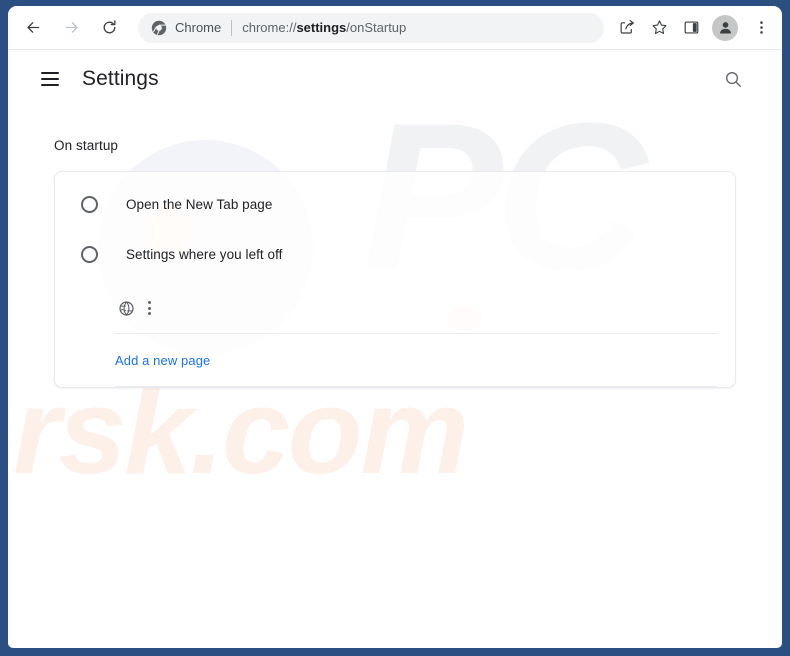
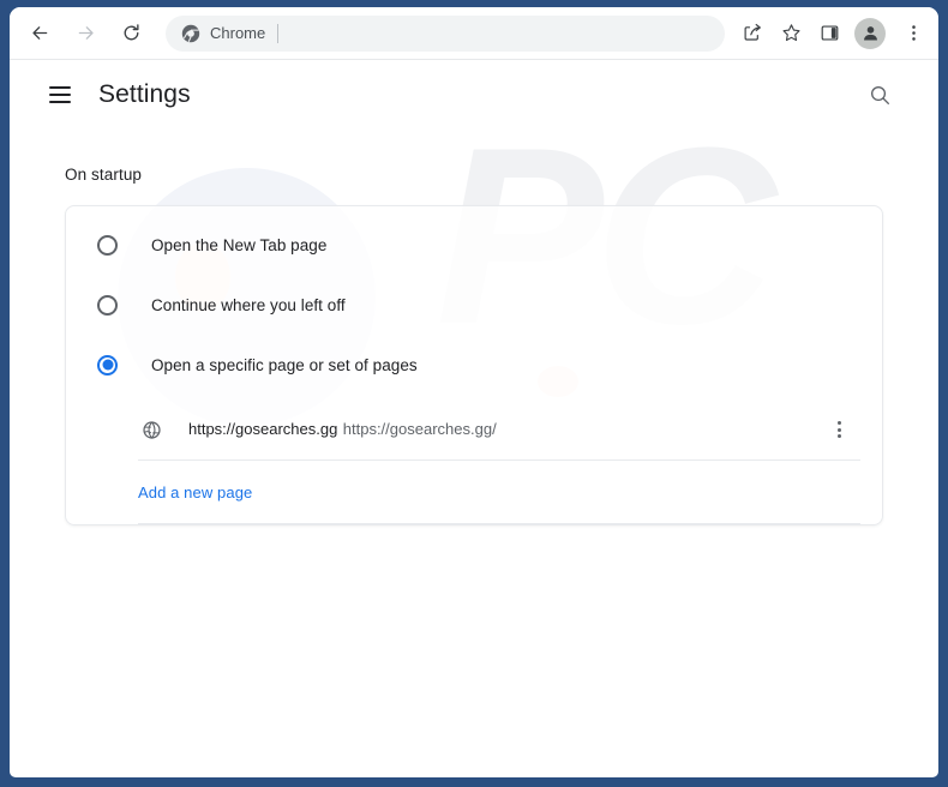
  Chrome
- chrome://settings/onStartup
- rsk.com
  Settings
  On startup
  Open the New Tab page
- Settings where you left off
+ Continue where you left off
+ Open a specific page or set of pages
+ https://gosearches.gg https://gosearches.gg/
  Add a new page
